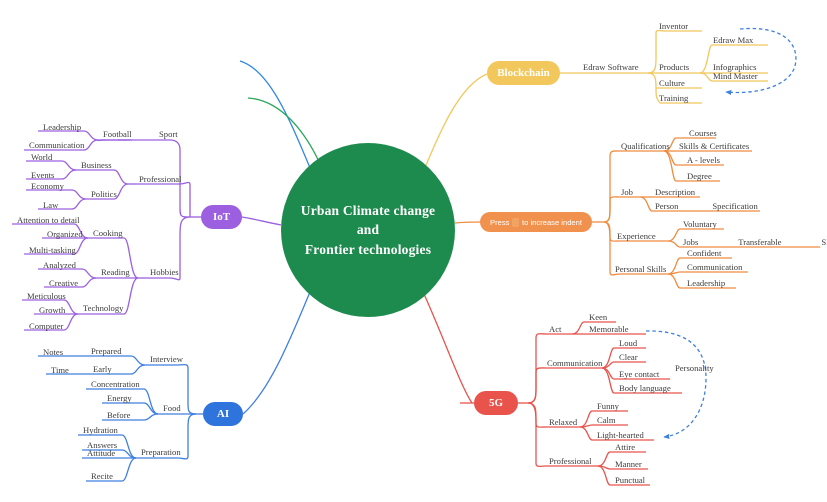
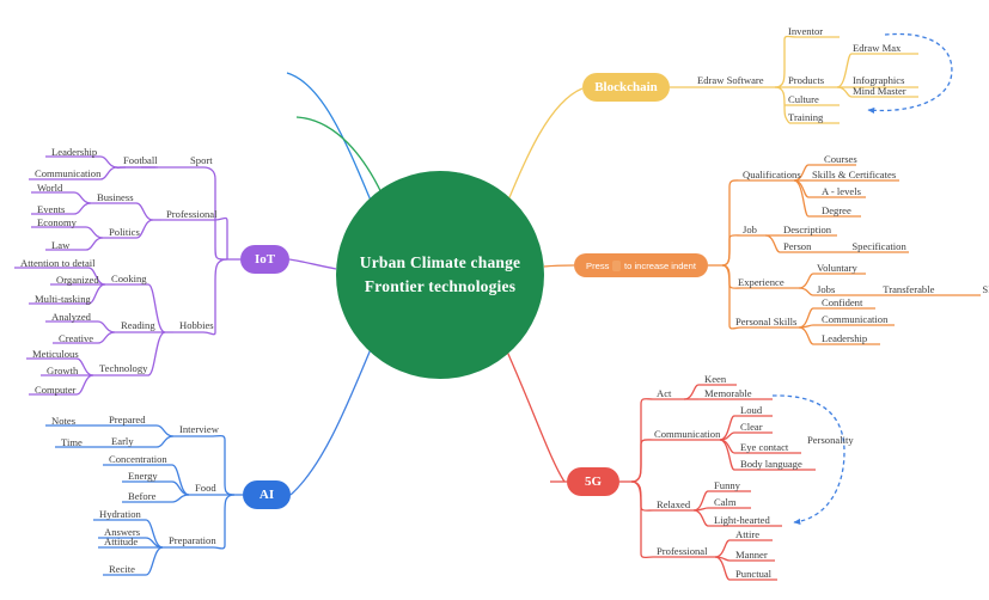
  Urban Climate change
- and
  Frontier technologies
  IoT
  AI
  Blockchain
  Press
  to increase indent
  5G
  Sport
  Football
  Leadership
  Communication
  Professional
  Business
  World
  Events
  Politics
  Economy
  Law
  Hobbies
  Cooking
  Attention to detail
  Organized
  Multi-tasking
  Reading
  Analyzed
  Creative
  Technology
  Meticulous
  Growth
  Computer
  Interview
  Prepared
  Notes
  Early
  Time
  Food
  Concentration
  Energy
  Before
  Preparation
  Hydration
  Answers
  Attitude
  Recite
  Edraw Software
  Inventor
  Products
  Edraw Max
  Infographics
  Mind Master
  Culture
  Training
  Qualifications
  Courses
  Skills & Certificates
  A - levels
  Degree
  Job
  Description
  Person Specification
  Experience
  Voluntary
  Jobs Transferable S
  Personal Skills
  Confident
  Communication
  Leadership
  Act
  Keen
  Memorable
  Communication
  Loud
  Clear
  Eye contact
  Body language
  Relaxed
  Funny
  Calm
  Light-hearted
  Professional
  Attire
  Manner
  Punctual
  Personality
